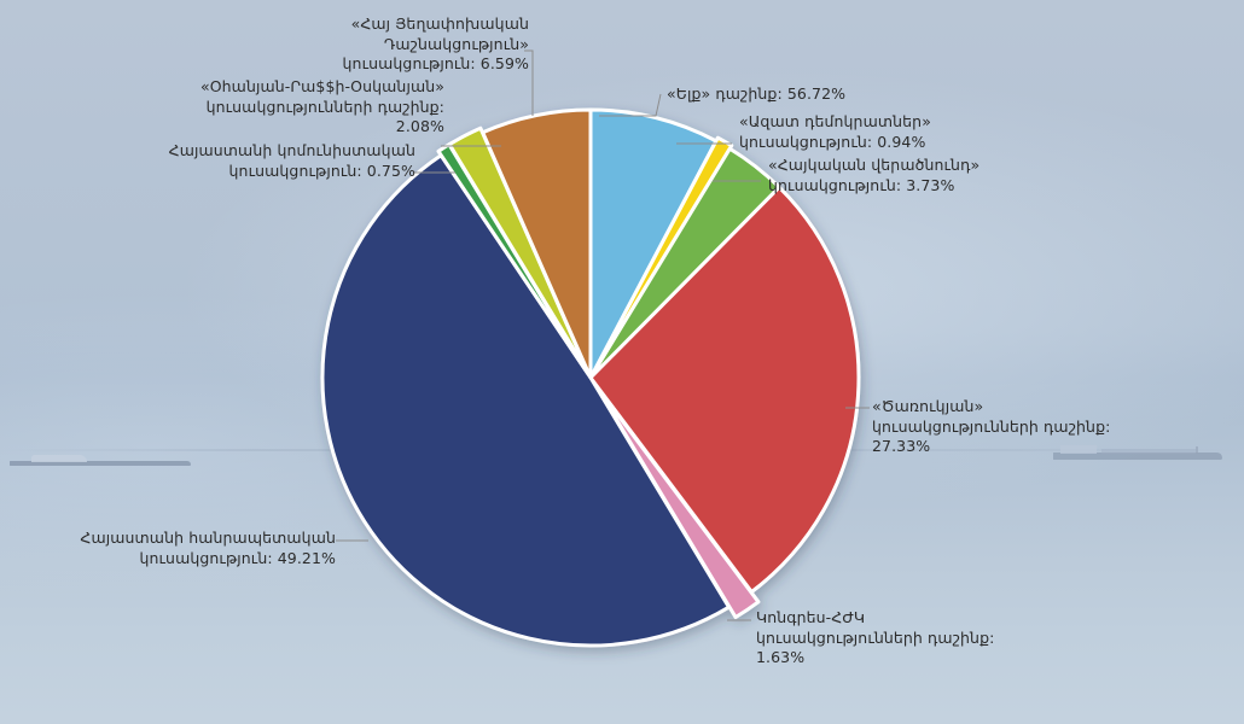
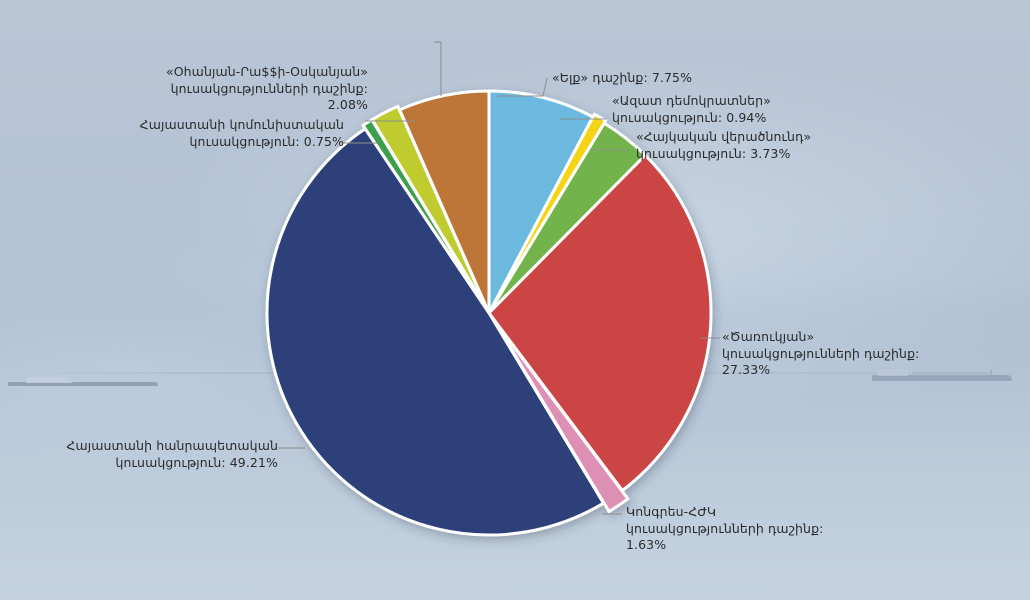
- «Հայ Յեղափոխական
- Դաշնակցություն»
- կուսակցություն: 6.59%
  «Օհանյան-Րա$$ի-Օսկանյան»
  կուսակցությունների դաշինք:
  2.08%
  Հայաստանի կոմունիստական
  կուսակցություն: 0.75%
  Հայաստանի հանրապետական
  կուսակցություն: 49.21%
- «Ելք» դաշինք: 56.72%
+ «Ելք» դաշինք: 7.75%
  «Ազատ դեմոկրատներ»
  կուսակցություն: 0.94%
  «Հայկական վերածնունդ»
  կուսակցություն: 3.73%
  «Ծառուկյան»
  կուսակցությունների դաշինք:
  27.33%
  Կոնգրես-ՀԺԿ
  կուսակցությունների դաշինք:
  1.63%
